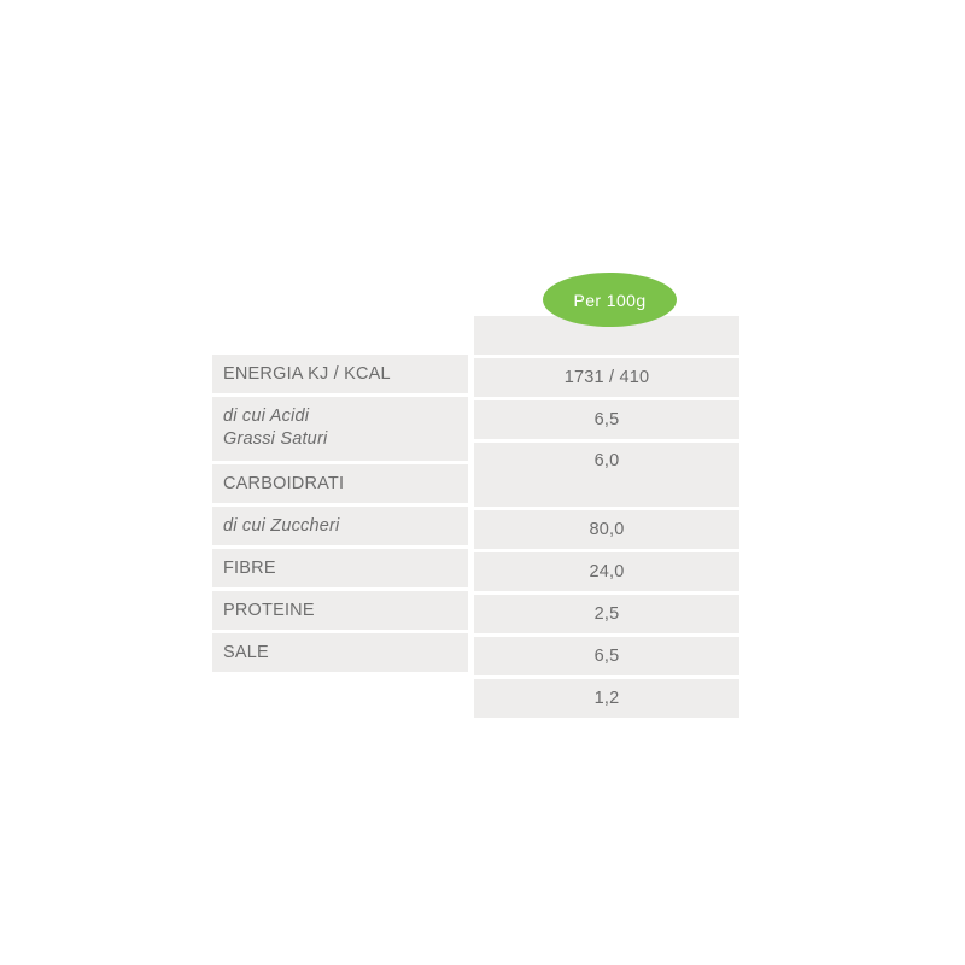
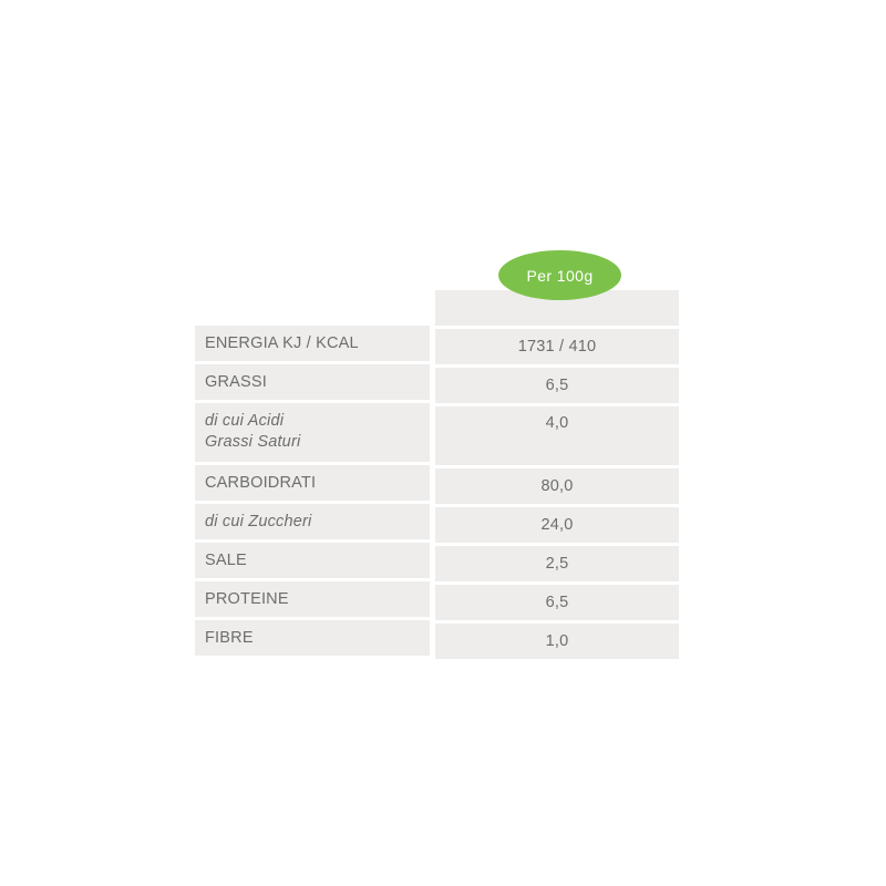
  Per 100g
  ENERGIA KJ / KCAL
+ GRASSI
  di cui Acidi
  Grassi Saturi
  CARBOIDRATI
  di cui Zuccheri
- FIBRE
+ SALE
  PROTEINE
- SALE
+ FIBRE
  1731 / 410
  6,5
- 6,0
+ 4,0
  80,0
  24,0
  2,5
  6,5
- 1,2
+ 1,0
